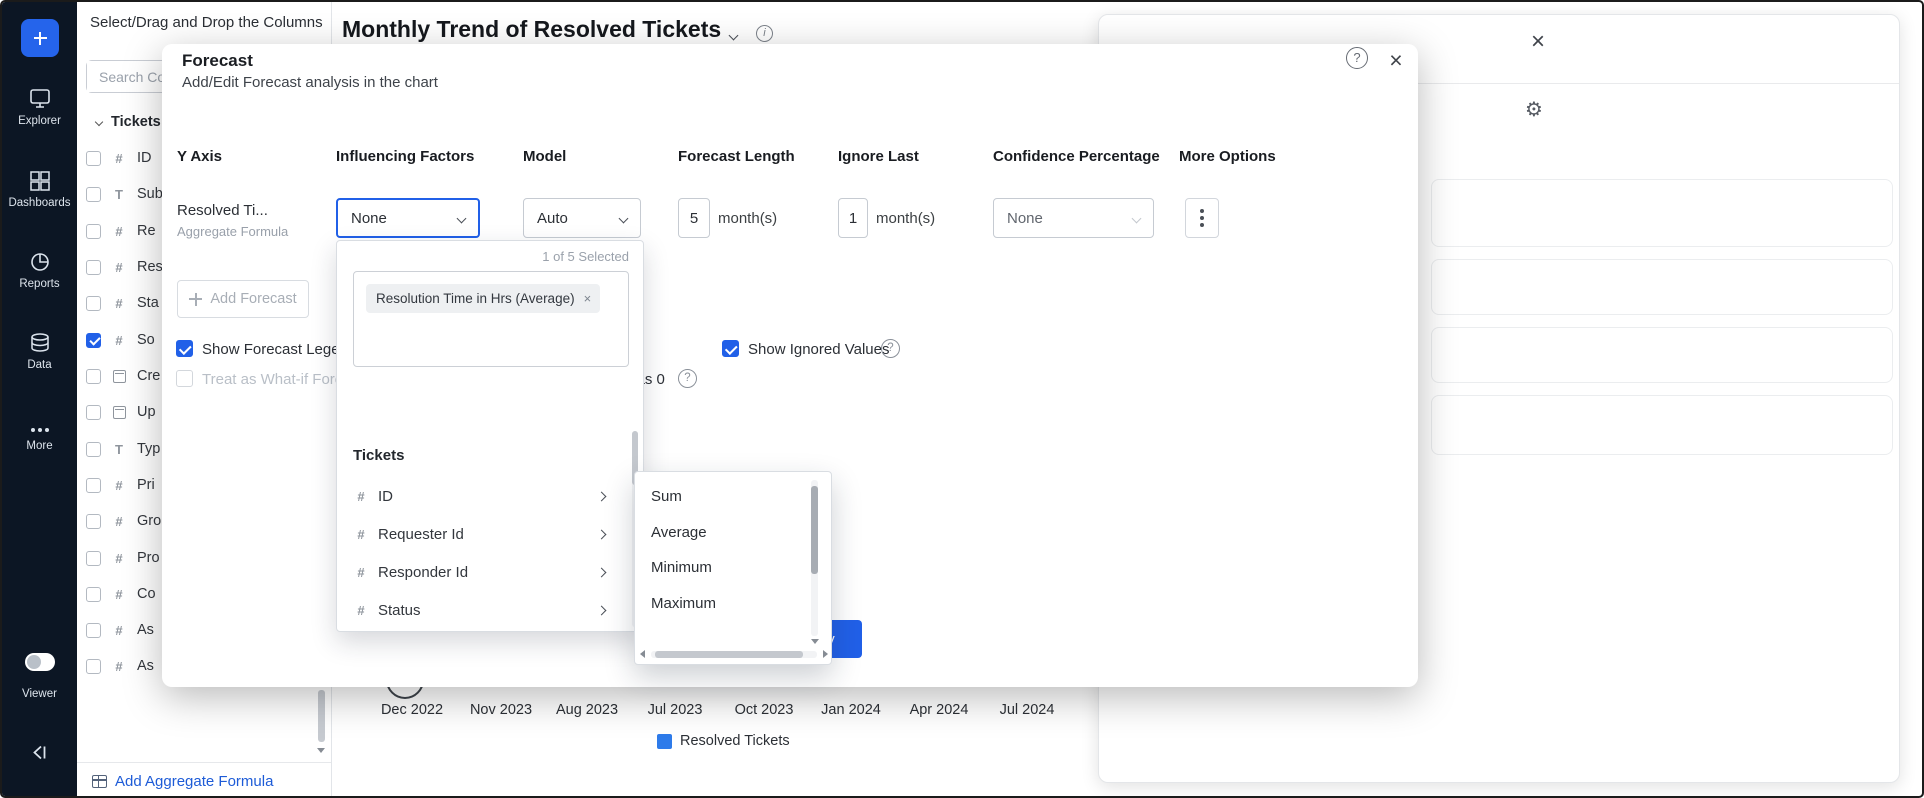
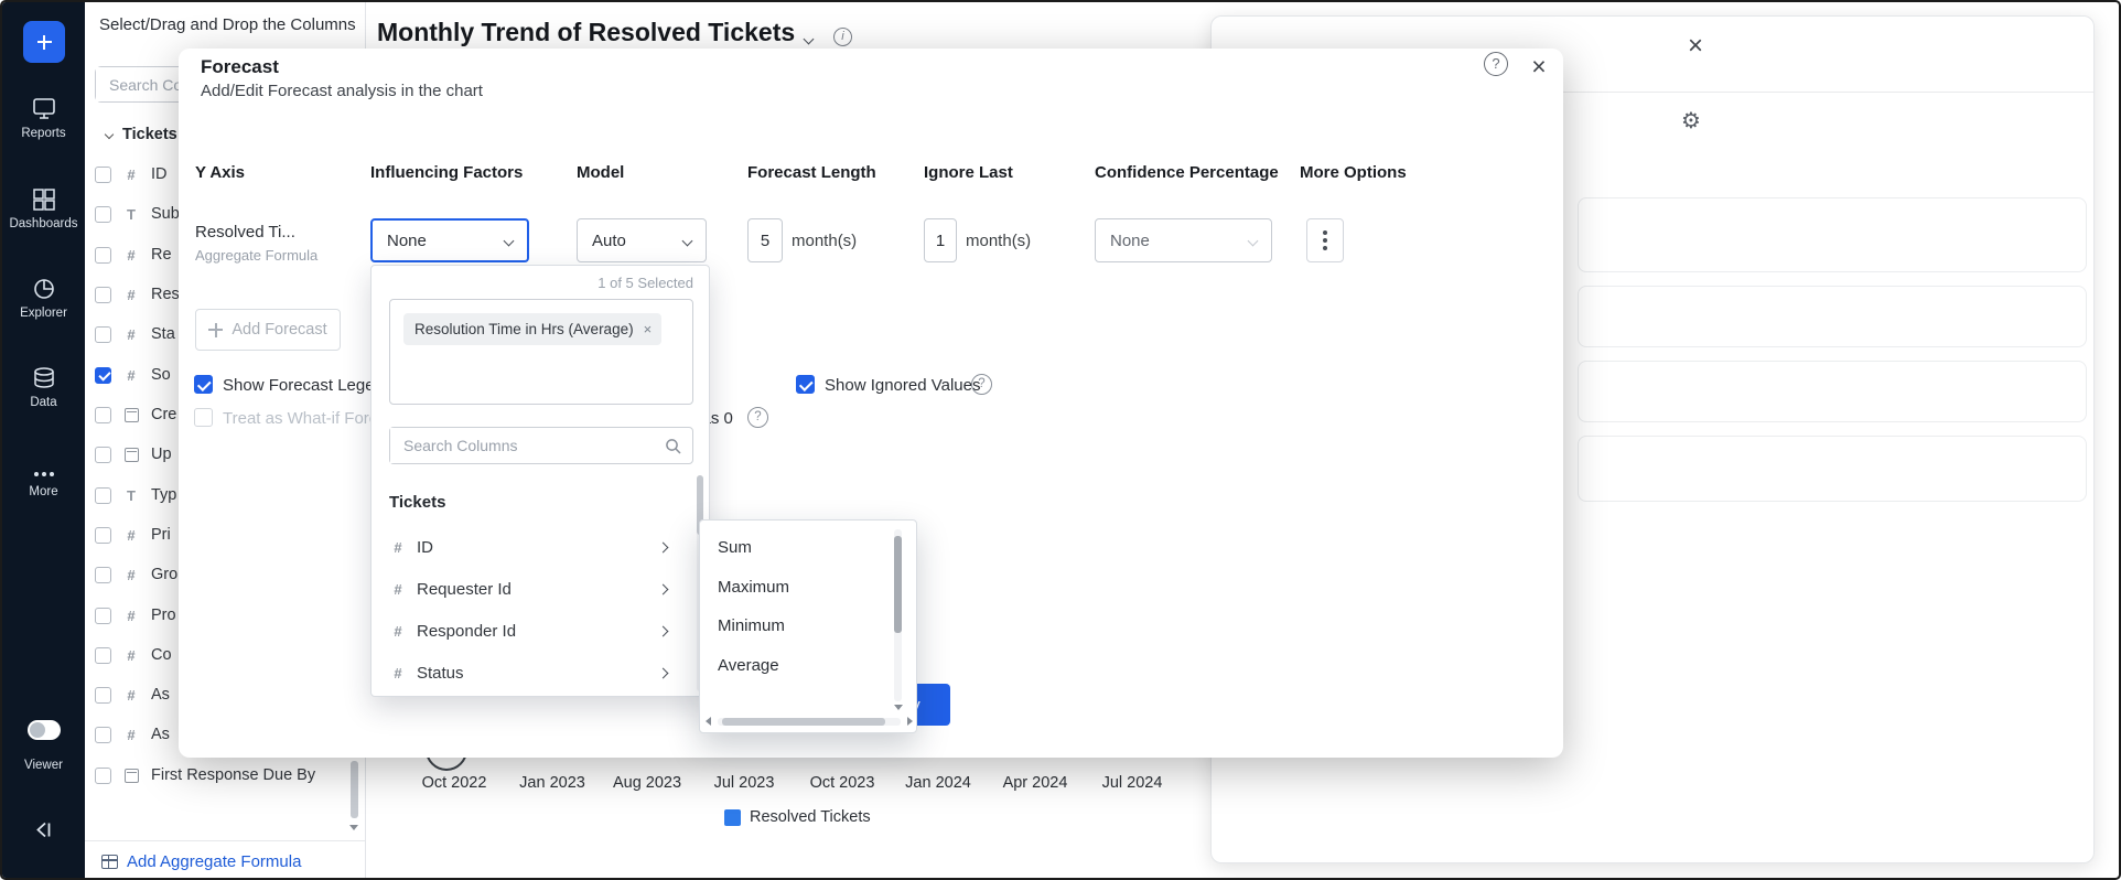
- Explorer
+ Reports
  Dashboards
- Reports
+ Explorer
  Data
  More
  Viewer
  Select/Drag and Drop the Columns
  Tickets
  #
  ID
  T
  Sub
  #
  Re
  #
  Res
  #
  Sta
  #
  So
  Cre
  Up
  T
  Typ
  #
  Pri
  #
  Gro
  #
  Pro
  #
  Co
  #
  As
  #
  As
+ First Response Due By
  Add Aggregate Formula
  Monthly Trend of Resolved Tickets
  i
- Dec 2022
+ Oct 2022
- Nov 2023
+ Jan 2023
  Aug 2023
  Jul 2023
  Oct 2023
  Jan 2024
  Apr 2024
  Jul 2024
  Resolved Tickets
  ×
  ⚙
  Forecast
  Add/Edit Forecast analysis in the chart
  ?
  ×
  Y Axis
  Influencing Factors
  Model
  Forecast Length
  Ignore Last
  Confidence Percentage
  More Options
  Resolved Ti...
  Aggregate Formula
  None
  Auto
  5
  month(s)
  1
  month(s)
  None
  Add Forecast
  Show Forecast Leg
  Show Ignored Values
  ?
  Treat as What-if For
  ?
  1 of 5 Selected
  Resolution Time in Hrs (Average)
  ×
+ Search Columns
  Tickets
  #
  ID
  #
  Requester Id
  #
  Responder Id
  #
  Status
  Sum
- Average
+ Maximum
  Minimum
- Maximum
+ Average
